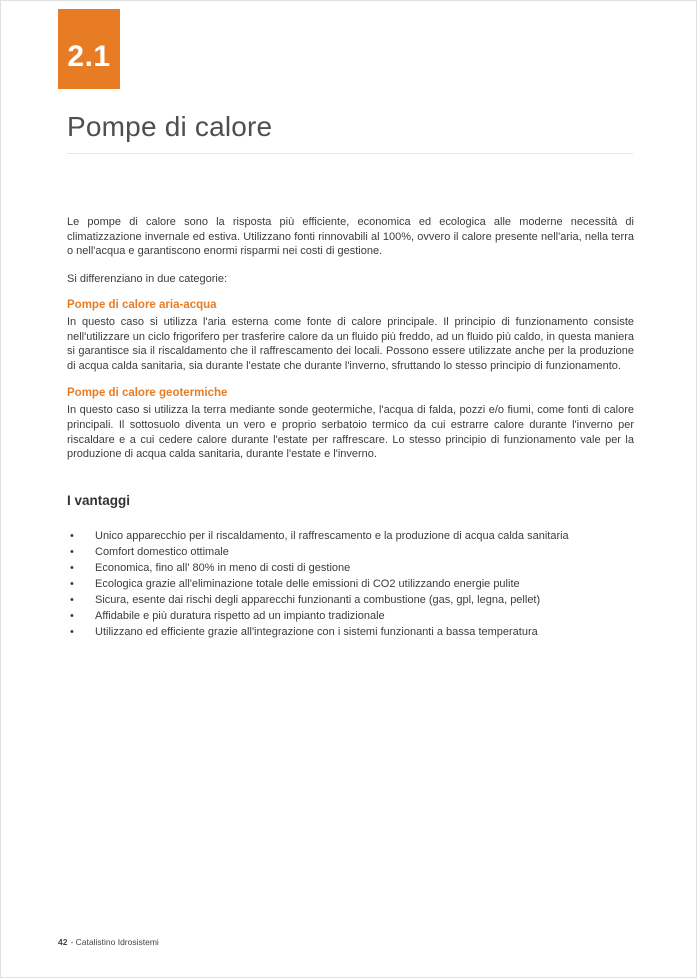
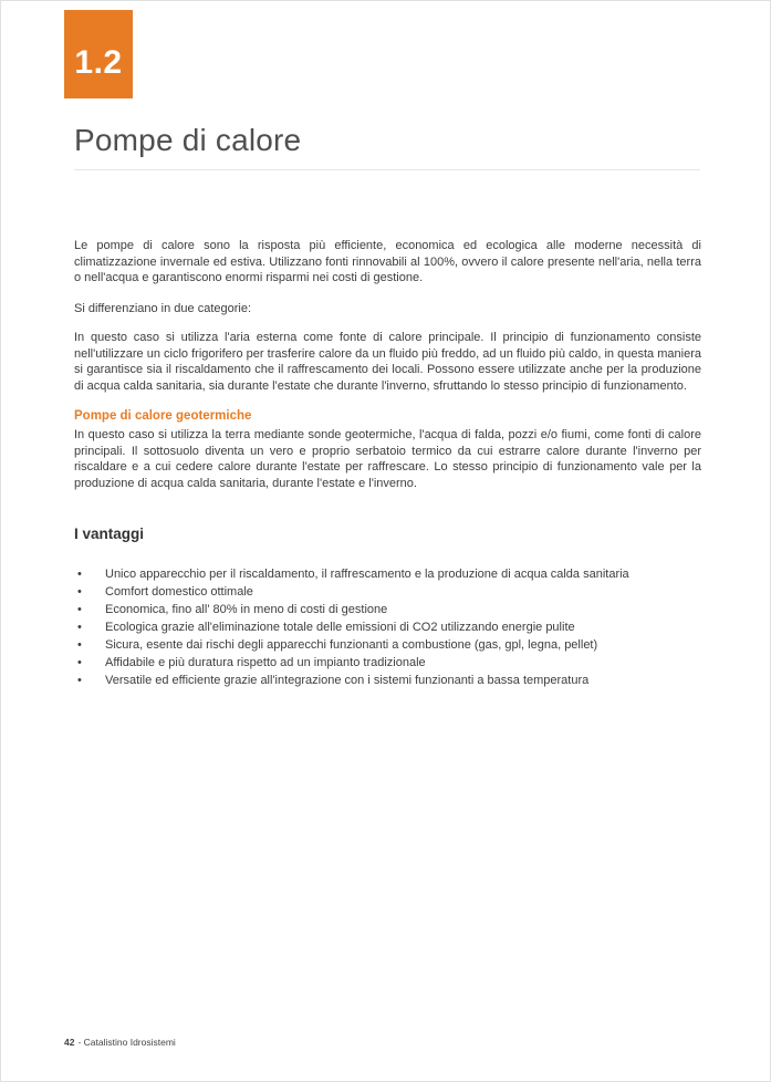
- 2.1
+ 1.2
  Pompe di calore
  Le pompe di calore sono la risposta più efficiente, economica ed ecologica alle moderne necessità di climatizzazione invernale ed estiva. Utilizzano fonti rinnovabili al 100%, ovvero il calore presente nell'aria, nella terra o nell'acqua e garantiscono enormi risparmi nei costi di gestione.
  Si differenziano in due categorie:
- Pompe di calore aria-acqua
  In questo caso si utilizza l'aria esterna come fonte di calore principale. Il principio di funzionamento consiste nell'utilizzare un ciclo frigorifero per trasferire calore da un fluido più freddo, ad un fluido più caldo, in questa maniera si garantisce sia il riscaldamento che il raffrescamento dei locali. Possono essere utilizzate anche per la produzione di acqua calda sanitaria, sia durante l'estate che durante l'inverno, sfruttando lo stesso principio di funzionamento.
  Pompe di calore geotermiche
  In questo caso si utilizza la terra mediante sonde geotermiche, l'acqua di falda, pozzi e/o fiumi, come fonti di calore principali. Il sottosuolo diventa un vero e proprio serbatoio termico da cui estrarre calore durante l'inverno per riscaldare e a cui cedere calore durante l'estate per raffrescare. Lo stesso principio di funzionamento vale per la produzione di acqua calda sanitaria, durante l'estate e l'inverno.
  I vantaggi
  Unico apparecchio per il riscaldamento, il raffrescamento e la produzione di acqua calda sanitaria
  Comfort domestico ottimale
  Economica, fino all' 80% in meno di costi di gestione
  Ecologica grazie all'eliminazione totale delle emissioni di CO2 utilizzando energie pulite
  Sicura, esente dai rischi degli apparecchi funzionanti a combustione (gas, gpl, legna, pellet)
  Affidabile e più duratura rispetto ad un impianto tradizionale
- Utilizzano ed efficiente grazie all'integrazione con i sistemi funzionanti a bassa temperatura
+ Versatile ed efficiente grazie all'integrazione con i sistemi funzionanti a bassa temperatura
  42 - Catalistino Idrosistemi
